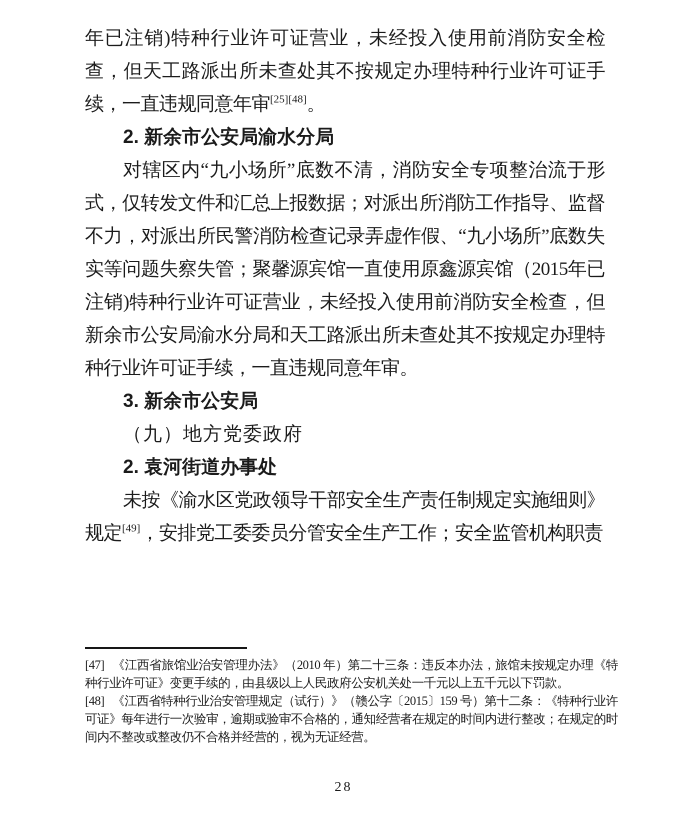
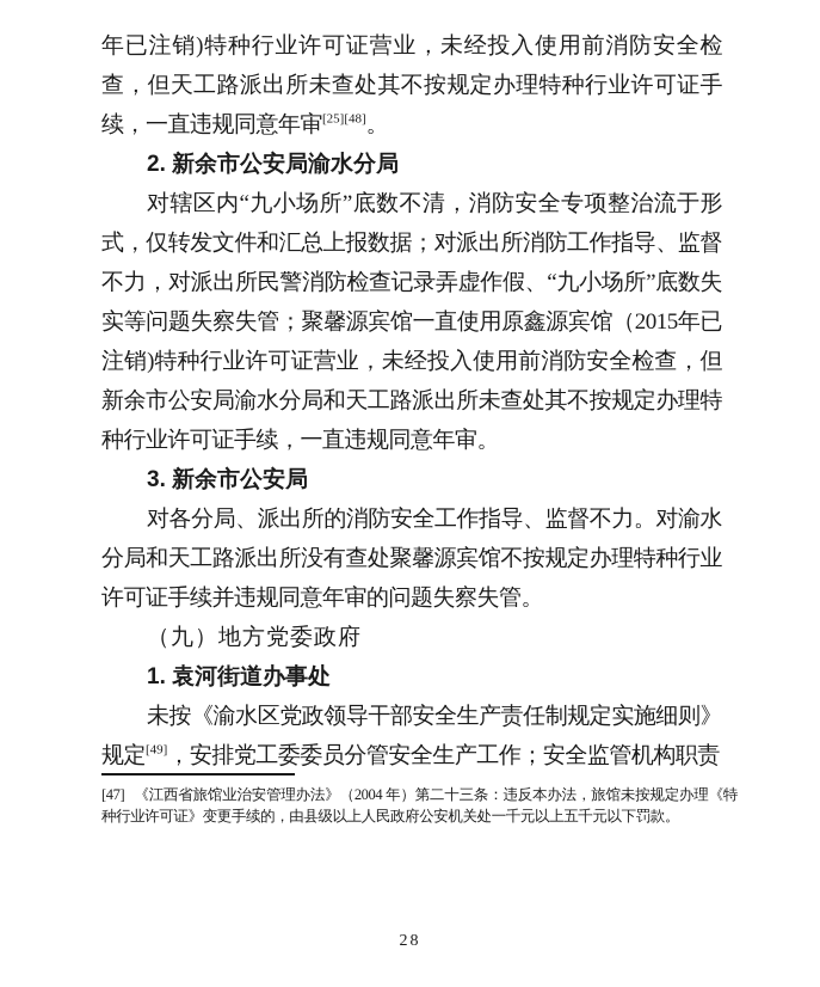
  年已注销)特种行业许可证营业，未经投入使用前消防安全检查，但天工路派出所未查处其不按规定办理特种行业许可证手续，一直违规同意年审[25][48]。
  2. 新余市公安局渝水分局
  对辖区内“九小场所”底数不清，消防安全专项整治流于形式，仅转发文件和汇总上报数据；对派出所消防工作指导、监督不力，对派出所民警消防检查记录弄虚作假、“九小场所”底数失实等问题失察失管；聚馨源宾馆一直使用原鑫源宾馆（2015年已注销)特种行业许可证营业，未经投入使用前消防安全检查，但新余市公安局渝水分局和天工路派出所未查处其不按规定办理特种行业许可证手续，一直违规同意年审。
  3. 新余市公安局
+ 对各分局、派出所的消防安全工作指导、监督不力。对渝水分局和天工路派出所没有查处聚馨源宾馆不按规定办理特种行业许可证手续并违规同意年审的问题失察失管。
  （九）地方党委政府
- 2. 袁河街道办事处
+ 1. 袁河街道办事处
  未按《渝水区党政领导干部安全生产责任制规定实施细则》规定[49]，安排党工委委员分管安全生产工作；安全监管机构职责
- [47] 《江西省旅馆业治安管理办法》（2010 年）第二十三条：违反本办法，旅馆未按规定办理《特种行业许可证》变更手续的，由县级以上人民政府公安机关处一千元以上五千元以下罚款。
+ [47] 《江西省旅馆业治安管理办法》（2004 年）第二十三条：违反本办法，旅馆未按规定办理《特种行业许可证》变更手续的，由县级以上人民政府公安机关处一千元以上五千元以下罚款。
- [48] 《江西省特种行业治安管理规定（试行）》（赣公字〔2015〕159 号）第十二条：《特种行业许可证》每年进行一次验审，逾期或验审不合格的，通知经营者在规定的时间内进行整改；在规定的时间内不整改或整改仍不合格并经营的，视为无证经营。
  28
